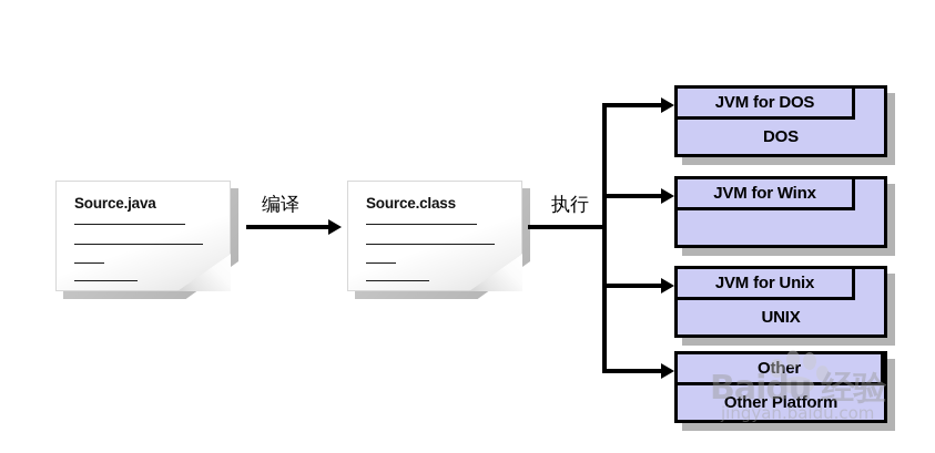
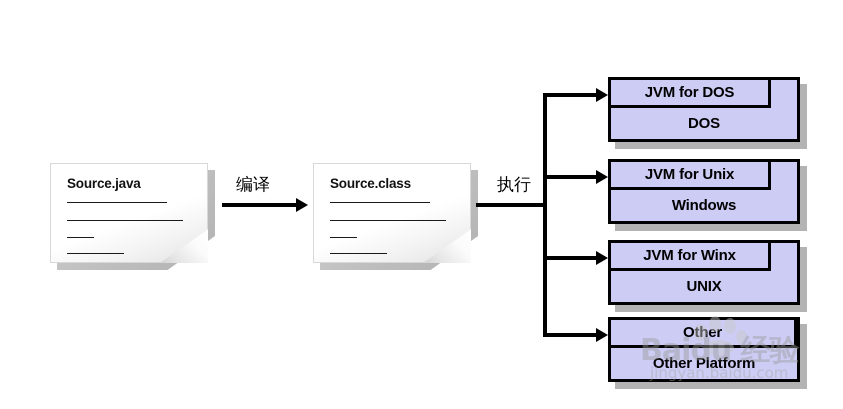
  Source.java
  编译
  Source.class
  执行
  JVM for DOS
  DOS
- JVM for Winx
+ JVM for Unix
+ Windows
- JVM for Unix
+ JVM for Winx
  UNIX
  Other
  Other Platform
  Baidu 经验
  jingyan.baidu.com
